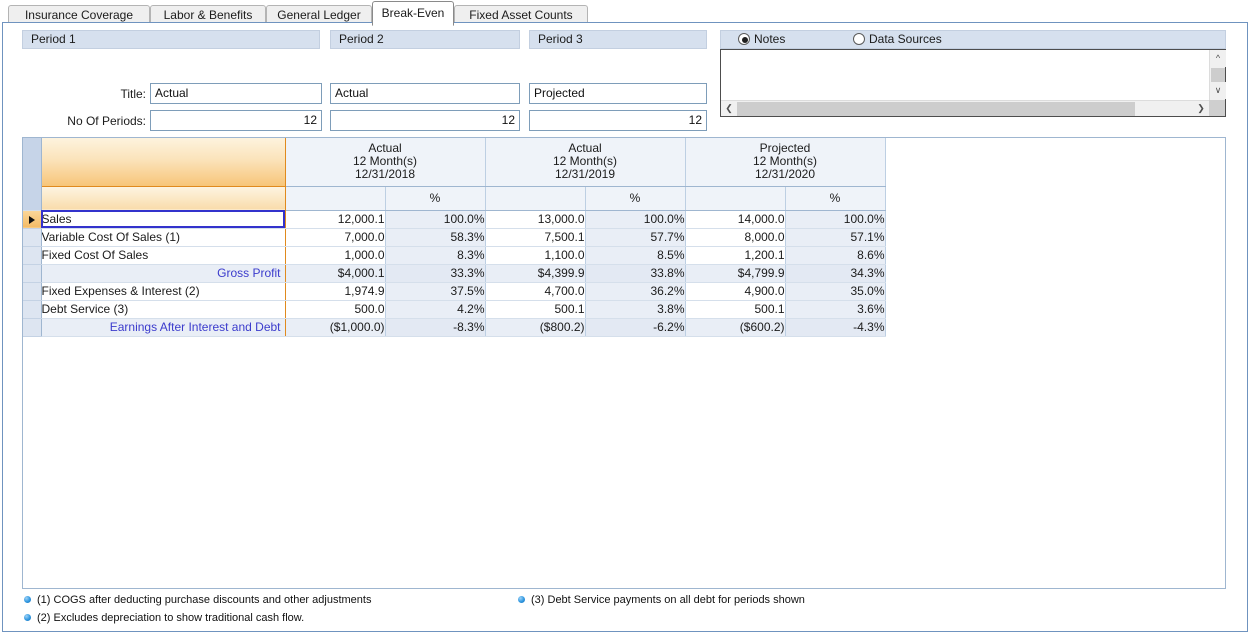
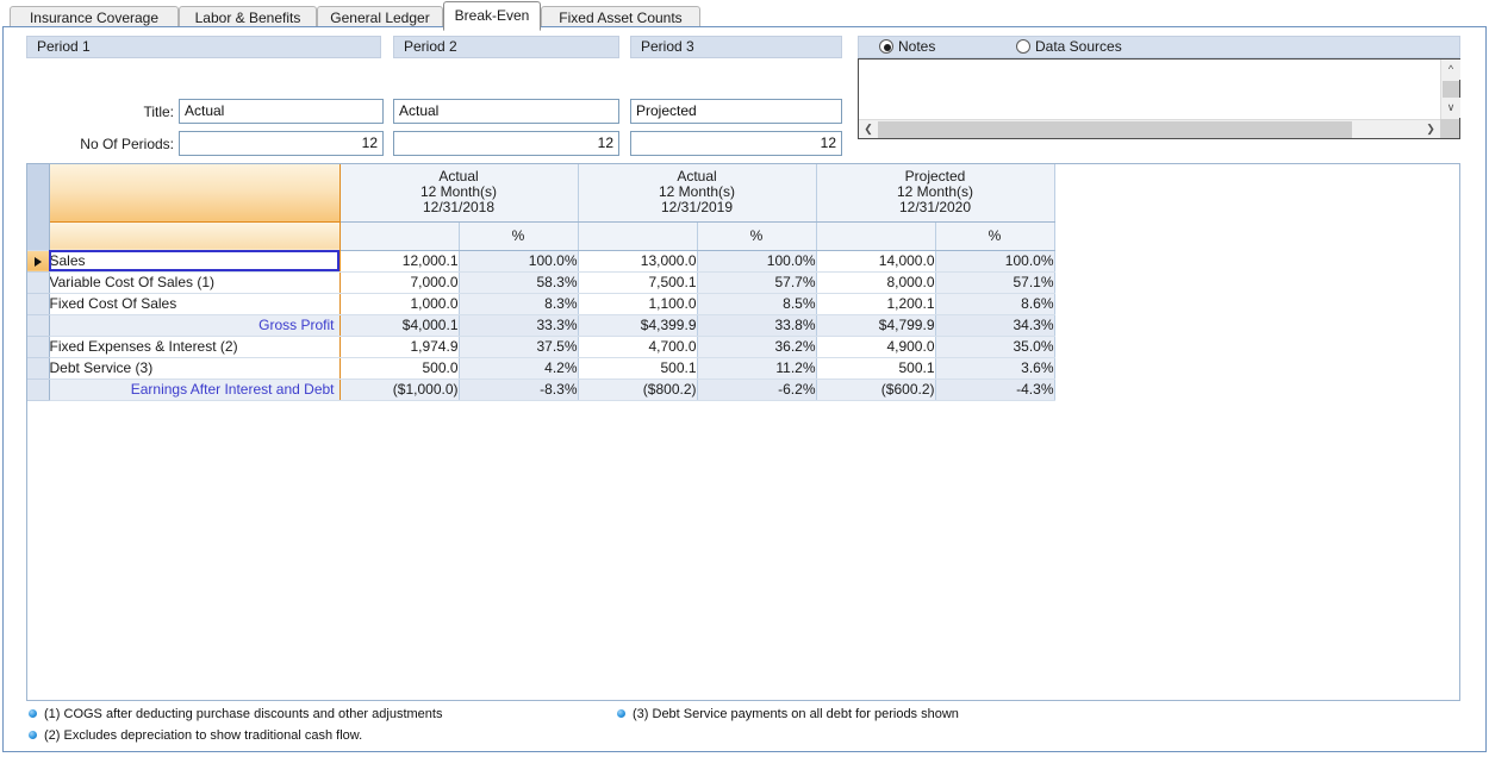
  Insurance Coverage
  Labor & Benefits
  General Ledger
  Break-Even
  Fixed Asset Counts
  Period 1
  Title:
  Actual
  No Of Periods:
  12
  Period 2
  Actual
  12
  Period 3
  Projected
  12
  Notes
  Data Sources
  ^
  ∨
  ❮
  ❯
  		Actual 12 Month(s) 12/31/2018	Actual 12 Month(s) 12/31/2019	Projected 12 Month(s) 12/31/2020
  		%		%		%
  	Sales	12,000.1	100.0%	13,000.0	100.0%	14,000.0	100.0%
  	Variable Cost Of Sales (1)	7,000.0	58.3%	7,500.1	57.7%	8,000.0	57.1%
  	Fixed Cost Of Sales	1,000.0	8.3%	1,100.0	8.5%	1,200.1	8.6%
  	Gross Profit	$4,000.1	33.3%	$4,399.9	33.8%	$4,799.9	34.3%
  	Fixed Expenses & Interest (2)	1,974.9	37.5%	4,700.0	36.2%	4,900.0	35.0%
- 	Debt Service (3)	500.0	4.2%	500.1	3.8%	500.1	3.6%
+ 	Debt Service (3)	500.0	4.2%	500.1	11.2%	500.1	3.6%
  	Earnings After Interest and Debt	($1,000.0)	-8.3%	($800.2)	-6.2%	($600.2)	-4.3%
  (1) COGS after deducting purchase discounts and other adjustments
  (2) Excludes depreciation to show traditional cash flow.
  (3) Debt Service payments on all debt for periods shown
